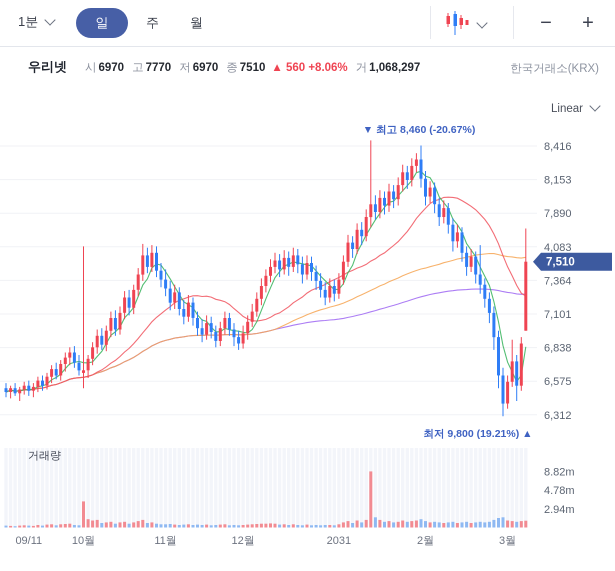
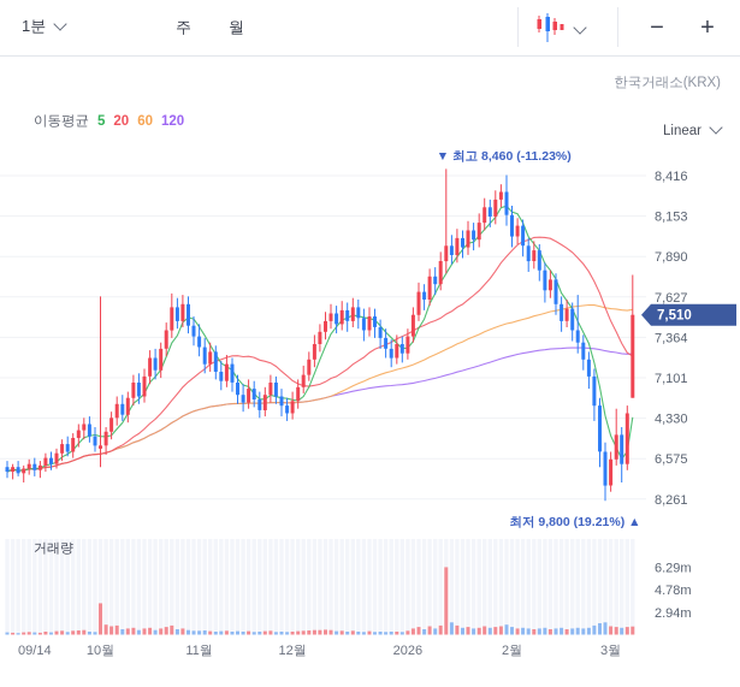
  1분
- 일
  주
  월
  −
  +
- 우리넷 시 6970 고 7770 저 6970 종 7510 ▲ 560 +8.06% 거 1,068,297
  한국거래소(KRX)
+ 이동평균 5 20 60 120
  Linear
  8,416
  8,153
  7,890
- 4,083
+ 7,627
  7,364
  7,101
- 6,838
+ 4,330
  6,575
- 6,312
+ 8,261
- 8.82m
+ 6.29m
  4.78m
  2.94m
- 09/11
+ 09/14
  10월
  11월
  12월
- 2031
+ 2026
  2월
  3월
- ▼ 최고 8,460 (-20.67%)
+ ▼ 최고 8,460 (-11.23%)
  최저 9,800 (19.21%) ▲
  거래량
  7,510
